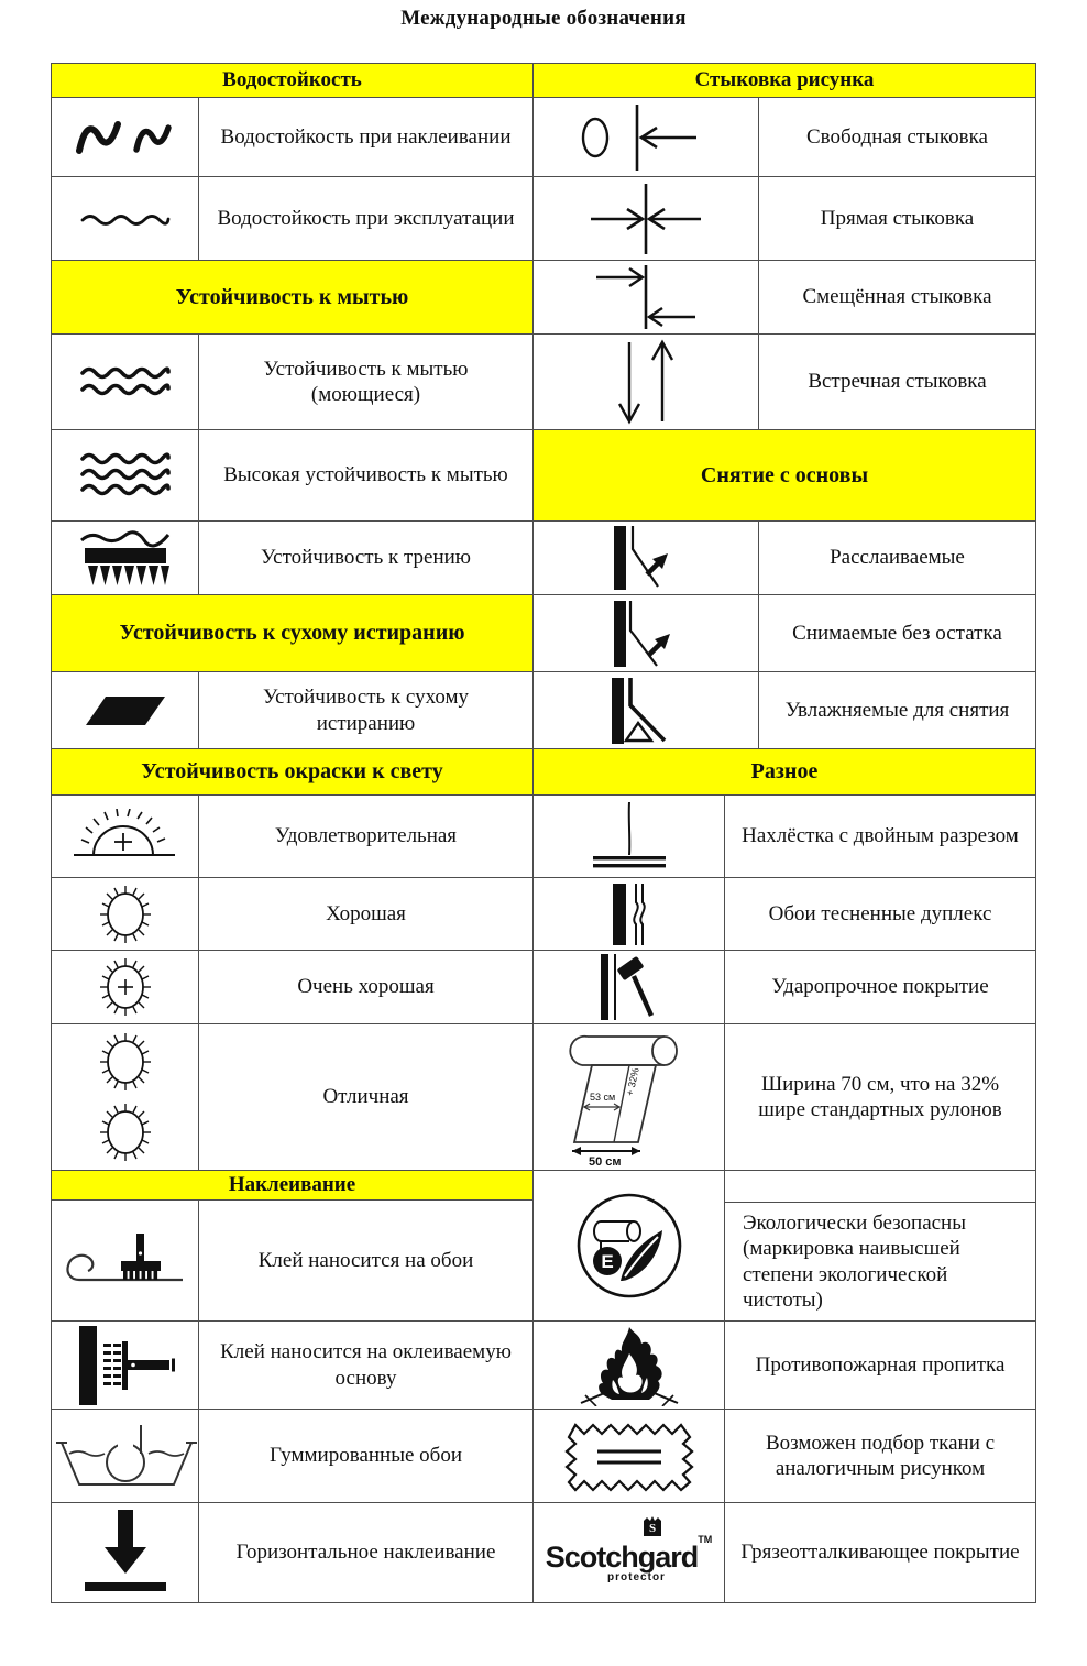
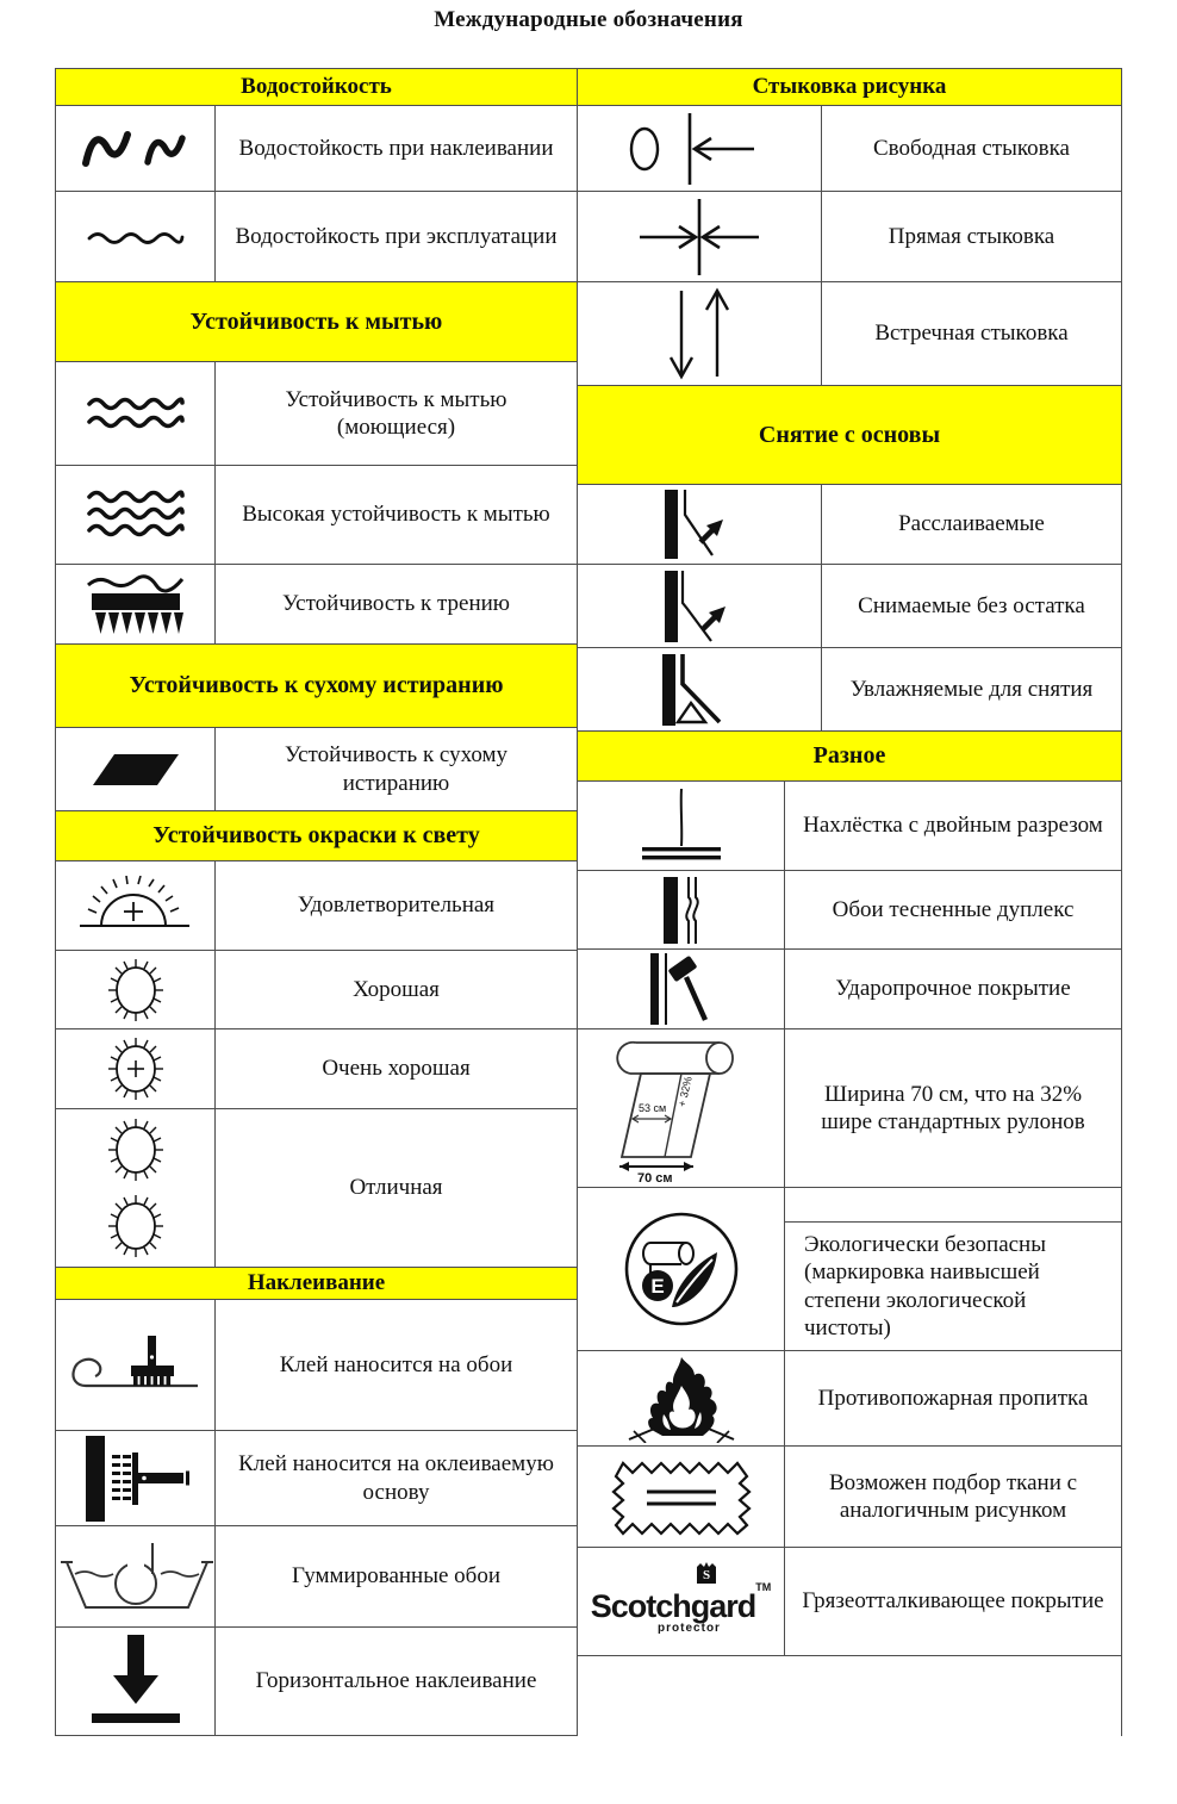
  Международные обозначения
  Водостойкость
  Водостойкость при наклеивании
  Водостойкость при эксплуатации
  Устойчивость к мытью
  Устойчивость к мытью (моющиеся)
  Высокая устойчивость к мытью
  Устойчивость к трению
  Устойчивость к сухому истиранию
  Устойчивость к сухому истиранию
  Устойчивость окраски к свету
  Удовлетворительная
  Хорошая
  Очень хорошая
  Отличная
  Наклеивание
  Клей наносится на обои
  Клей наносится на оклеиваемую основу
  Гуммированные обои
  Горизонтальное наклеивание
  Стыковка рисунка
  Свободная стыковка
  Прямая стыковка
- Смещённая стыковка
  Встречная стыковка
  Снятие с основы
  Расслаиваемые
  Снимаемые без остатка
  Увлажняемые для снятия
  Разное
  Нахлёстка с двойным разрезом
  Обои тесненные дуплекс
  Ударопрочное покрытие
  53 см
- 50 см
+ 70 см
  Ширина 70 см, что на 32% шире стандартных рулонов
  E
  Экологически безопасны (маркировка наивысшей степени экологической чистоты)
  Противопожарная пропитка
  Возможен подбор ткани с аналогичным рисунком
  S
  ScotchgardTM
  protector
  Грязеотталкивающее покрытие
